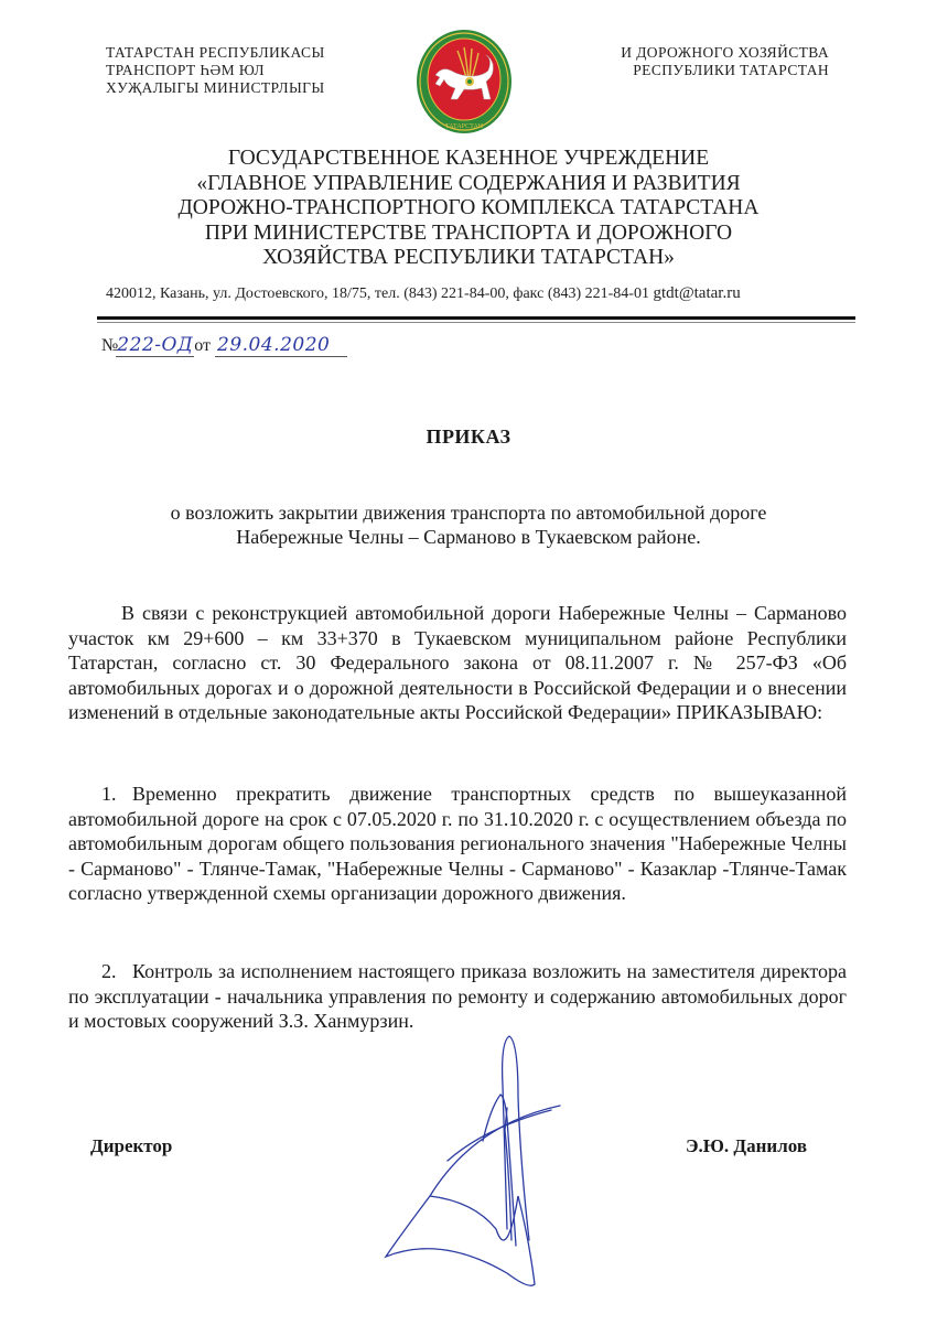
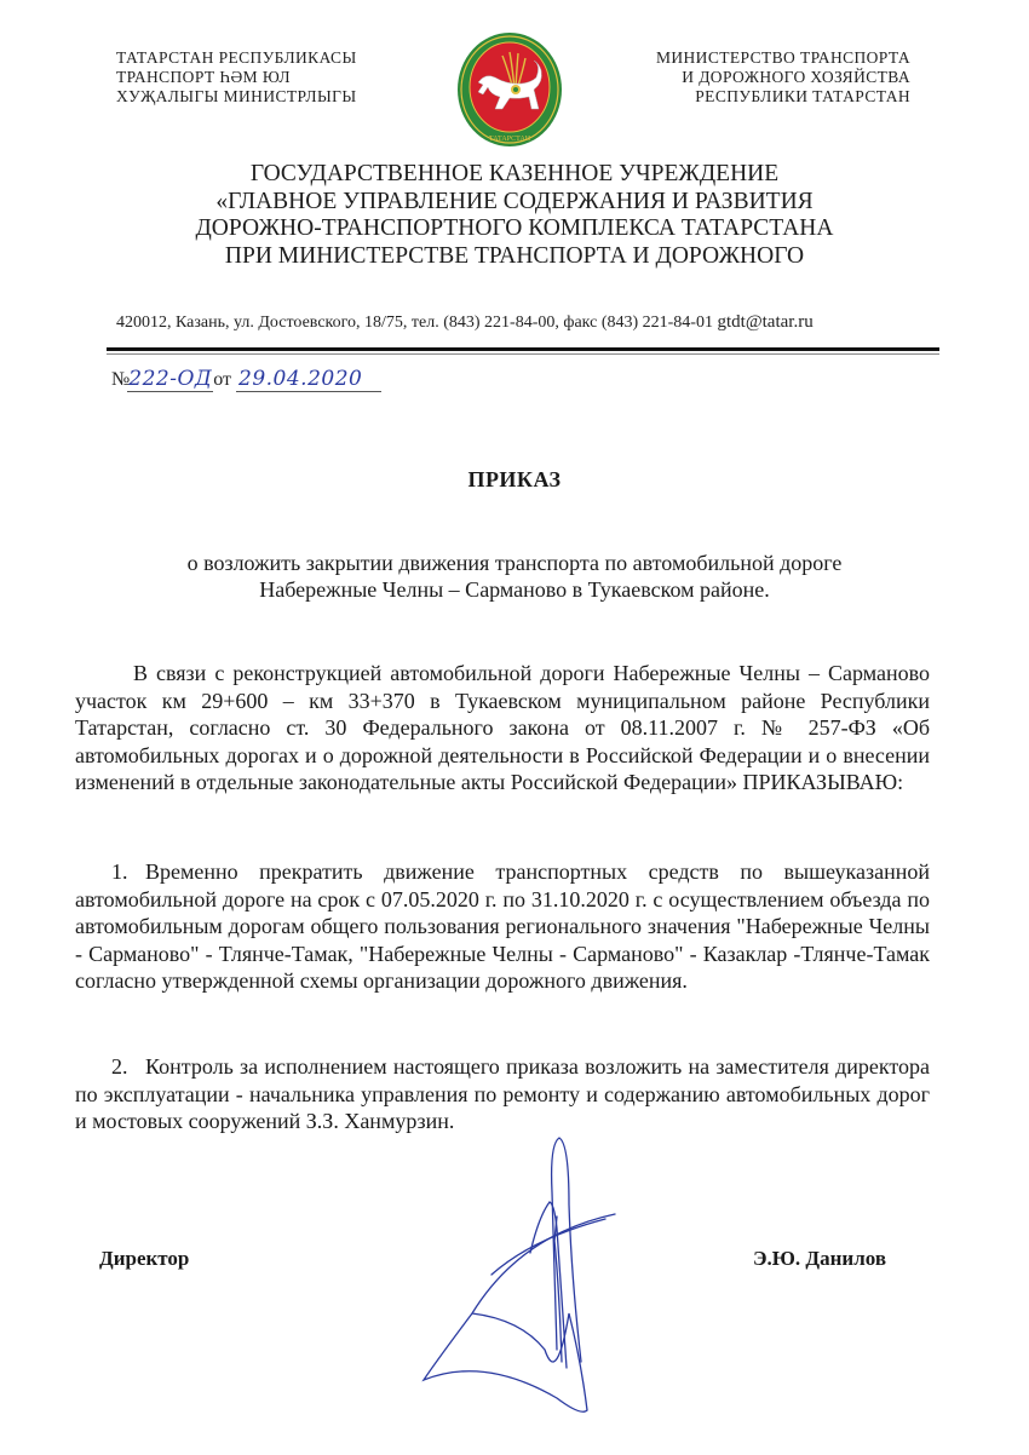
  ТАТАРСТАН РЕСПУБЛИКАСЫ
  ТРАНСПОРТ ҺӘМ ЮЛ
  ХУҖАЛЫГЫ МИНИСТРЛЫГЫ
+ МИНИСТЕРСТВО ТРАНСПОРТА
  И ДОРОЖНОГО ХОЗЯЙСТВА
  РЕСПУБЛИКИ ТАТАРСТАН
  ГОСУДАРСТВЕННОЕ КАЗЕННОЕ УЧРЕЖДЕНИЕ
  «ГЛАВНОЕ УПРАВЛЕНИЕ СОДЕРЖАНИЯ И РАЗВИТИЯ
  ДОРОЖНО-ТРАНСПОРТНОГО КОМПЛЕКСА ТАТАРСТАНА
  ПРИ МИНИСТЕРСТВЕ ТРАНСПОРТА И ДОРОЖНОГО
- ХОЗЯЙСТВА РЕСПУБЛИКИ ТАТАРСТАН»
  420012, Казань, ул. Достоевского, 18/75, тел. (843) 221-84-00, факс (843) 221-84-01 gtdt@tatar.ru
  №222-ОДот 29.04.2020
  ПРИКАЗ
  о возложить закрытии движения транспорта по автомобильной дороге
  Набережные Челны – Сарманово в Тукаевском районе.
  В связи с реконструкцией автомобильной дороги Набережные Челны – Сарманово участок км 29+600 – км 33+370 в Тукаевском муниципальном районе Республики Татарстан, согласно ст. 30 Федерального закона от 08.11.2007 г. № 257-ФЗ «Об автомобильных дорогах и о дорожной деятельности в Российской Федерации и о внесении изменений в отдельные законодательные акты Российской Федерации» ПРИКАЗЫВАЮ:
  1. Временно прекратить движение транспортных средств по вышеуказанной автомобильной дороге на срок с 07.05.2020 г. по 31.10.2020 г. с осуществлением объезда по автомобильным дорогам общего пользования регионального значения "Набережные Челны - Сарманово" - Тлянче-Тамак, "Набережные Челны - Сарманово" - Казаклар -Тлянче-Тамак согласно утвержденной схемы организации дорожного движения.
  2. Контроль за исполнением настоящего приказа возложить на заместителя директора по эксплуатации - начальника управления по ремонту и содержанию автомобильных дорог и мостовых сооружений З.З. Ханмурзин.
  Директор
  Э.Ю. Данилов
